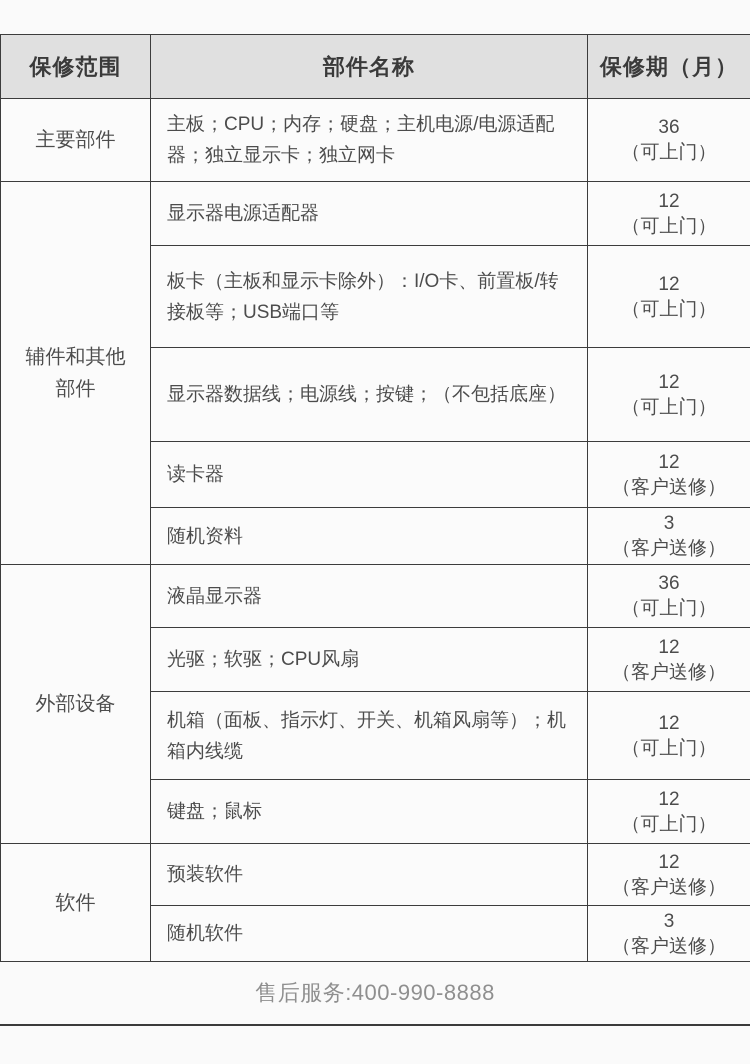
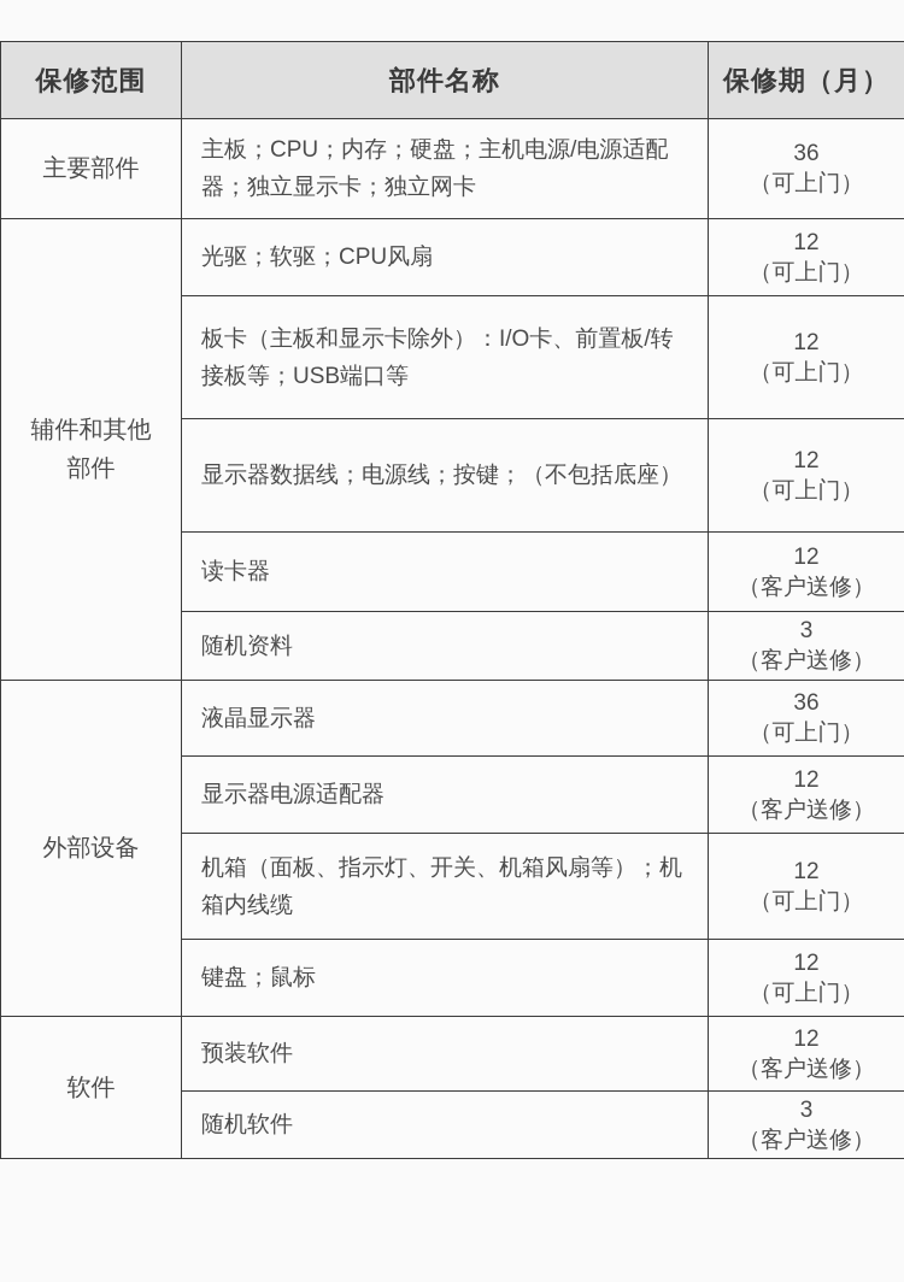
  保修范围	部件名称	保修期（月）
  主要部件	主板；CPU；内存；硬盘；主机电源/电源适配器；独立显示卡；独立网卡	36 （可上门）
- 辅件和其他部件	显示器电源适配器	12 （可上门）
+ 辅件和其他部件	光驱；软驱；CPU风扇	12 （可上门）
  板卡（主板和显示卡除外）：I/O卡、前置板/转接板等；USB端口等	12 （可上门）
  显示器数据线；电源线；按键；（不包括底座）	12 （可上门）
  读卡器	12 （客户送修）
  随机资料	3 （客户送修）
  外部设备	液晶显示器	36 （可上门）
- 光驱；软驱；CPU风扇	12 （客户送修）
+ 显示器电源适配器	12 （客户送修）
  机箱（面板、指示灯、开关、机箱风扇等）；机箱内线缆	12 （可上门）
  键盘；鼠标	12 （可上门）
  软件	预装软件	12 （客户送修）
  随机软件	3 （客户送修）
- 售后服务:400-990-8888
